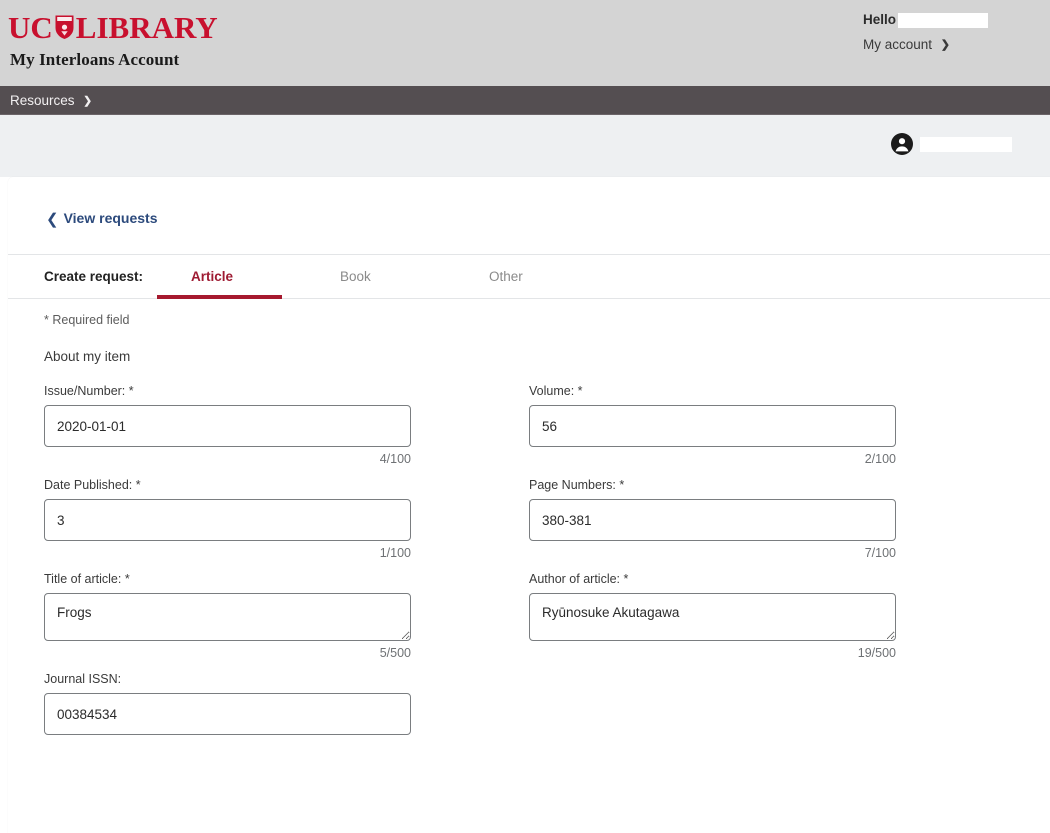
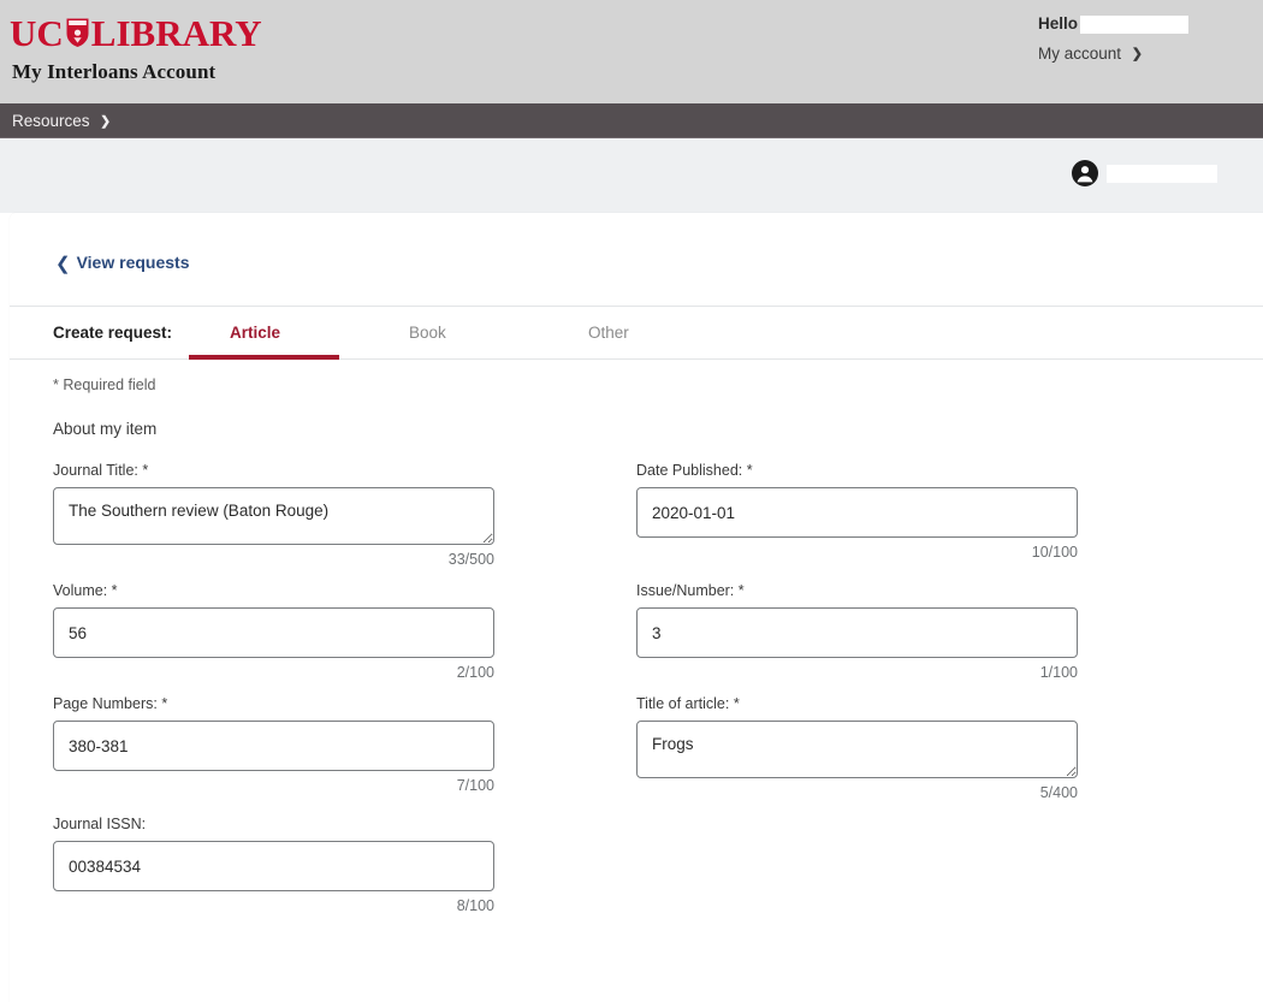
  UC
  LIBRARY
  My Interloans Account
  Hello
  My account ❯
  Resources ❯
  ❮ View requests
  Create request:
  Article
  Book
  Other
  * Required field
  About my item
+ Journal Title: *
+ The Southern review (Baton Rouge)
+ 33/500
- Issue/Number: *
+ Date Published: *
  2020-01-01
- 4/100
+ 10/100
  Volume: *
  56
  2/100
- Date Published: *
+ Issue/Number: *
  3
  1/100
  Page Numbers: *
  380-381
  7/100
  Title of article: *
  Frogs
- 5/500
+ 5/400
- Author of article: *
- Ryūnosuke Akutagawa
- 19/500
  Journal ISSN:
  00384534
+ 8/100
